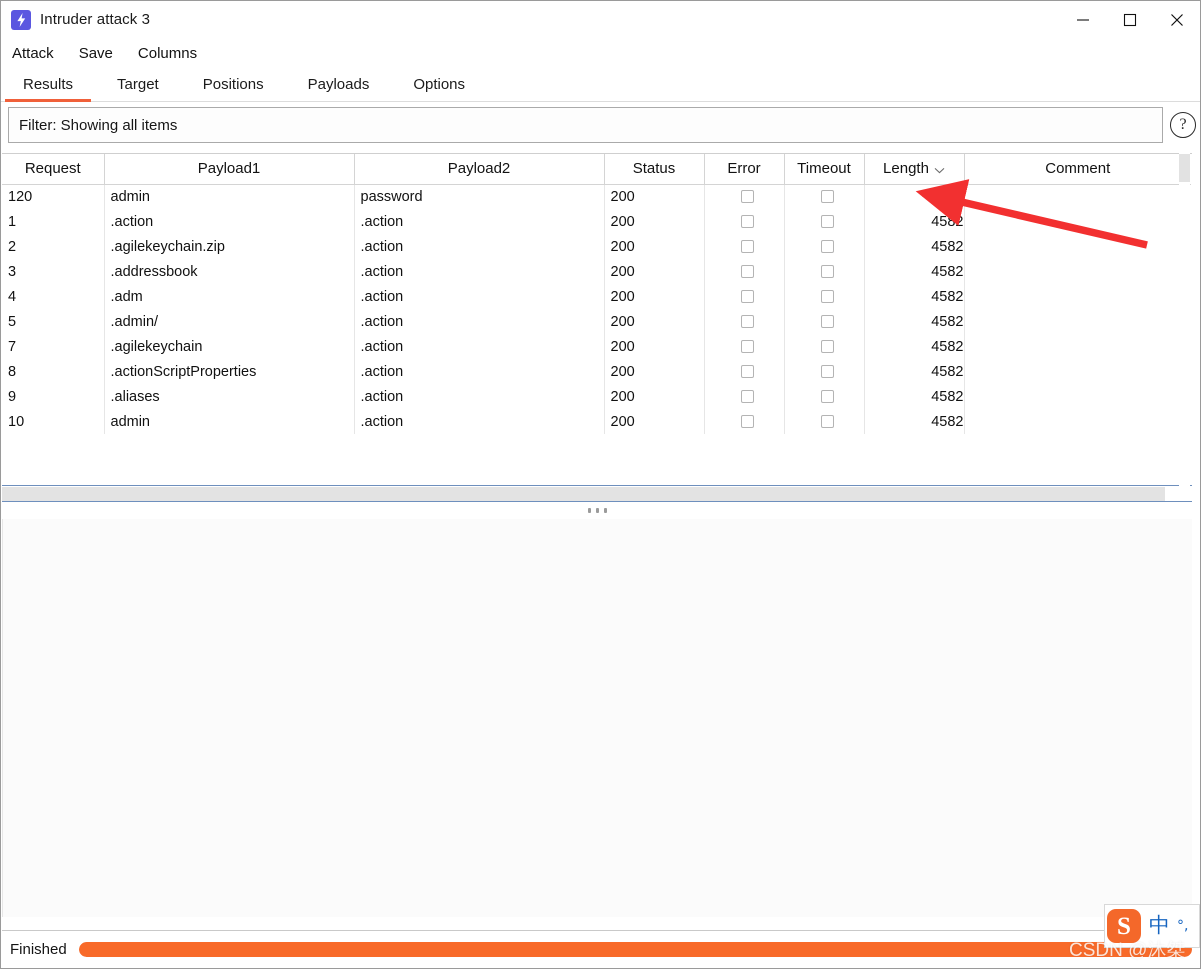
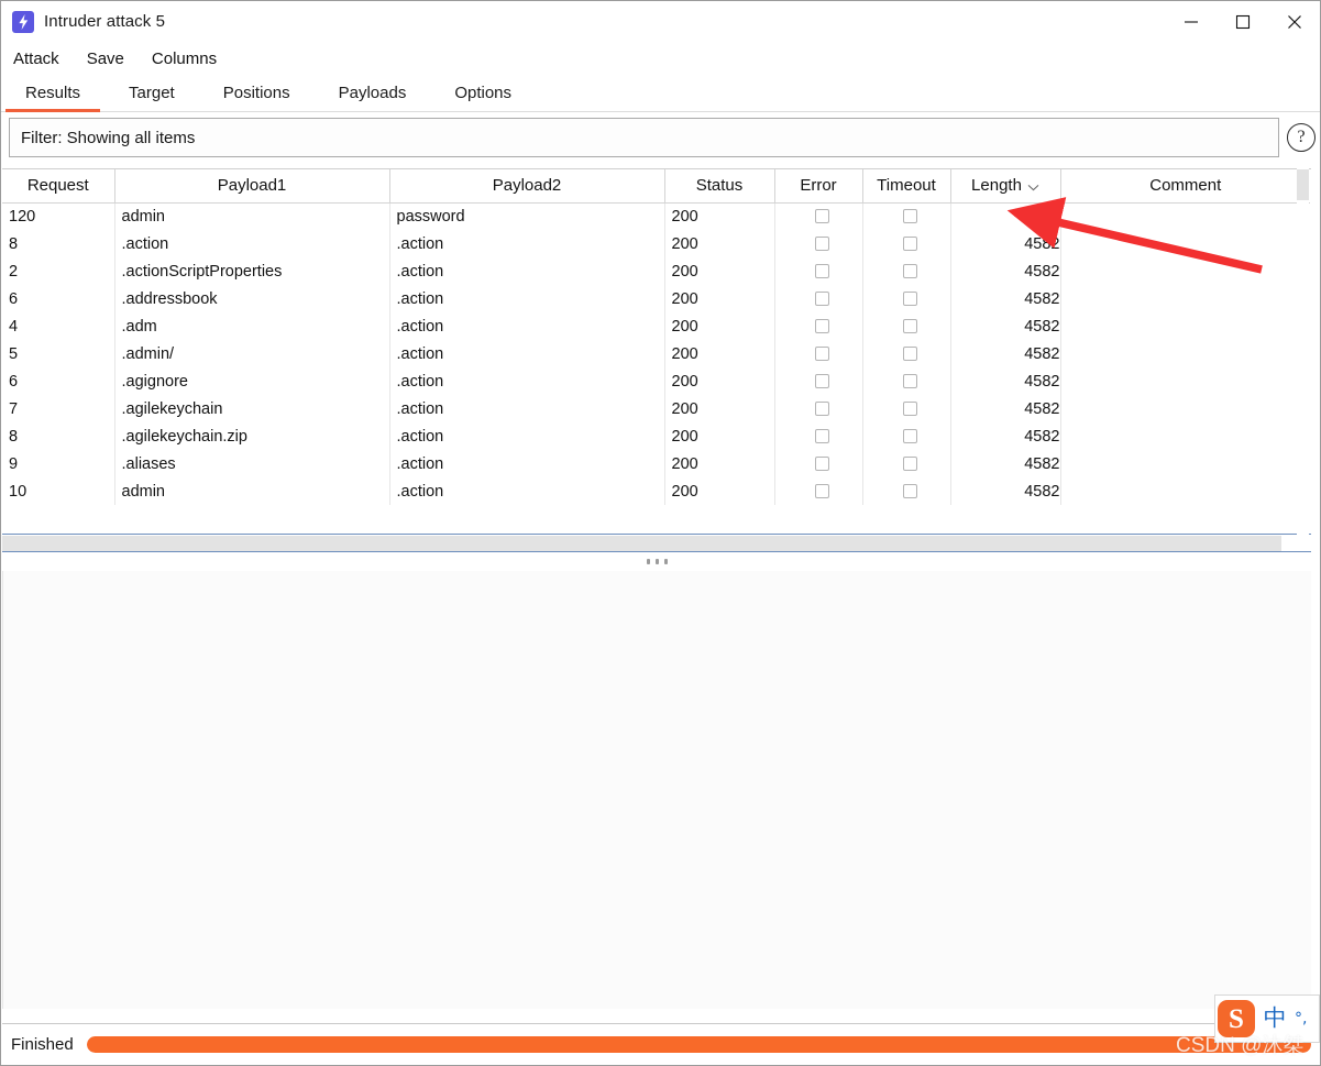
- Intruder attack 3
+ Intruder attack 5
  Attack
  Save
  Columns
  Results
  Target
  Positions
  Payloads
  Options
  Filter: Showing all items
  ?
  Request	Payload1	Payload2	Status	Error	Timeout	Length	Comment
  120	admin	password	200
- 1	.action	.action	200			4582
+ 8	.action	.action	200			4582
- 2	.agilekeychain.zip	.action	200			4582
+ 2	.actionScriptProperties	.action	200			4582
- 3	.addressbook	.action	200			4582
+ 6	.addressbook	.action	200			4582
  4	.adm	.action	200			4582
  5	.admin/	.action	200			4582
+ 6	.agignore	.action	200			4582
  7	.agilekeychain	.action	200			4582
- 8	.actionScriptProperties	.action	200			4582
+ 8	.agilekeychain.zip	.action	200			4582
  9	.aliases	.action	200			4582
  10	admin	.action	200			4582
  Finished
  S
  中
  °,
  CSDN @沐桀
